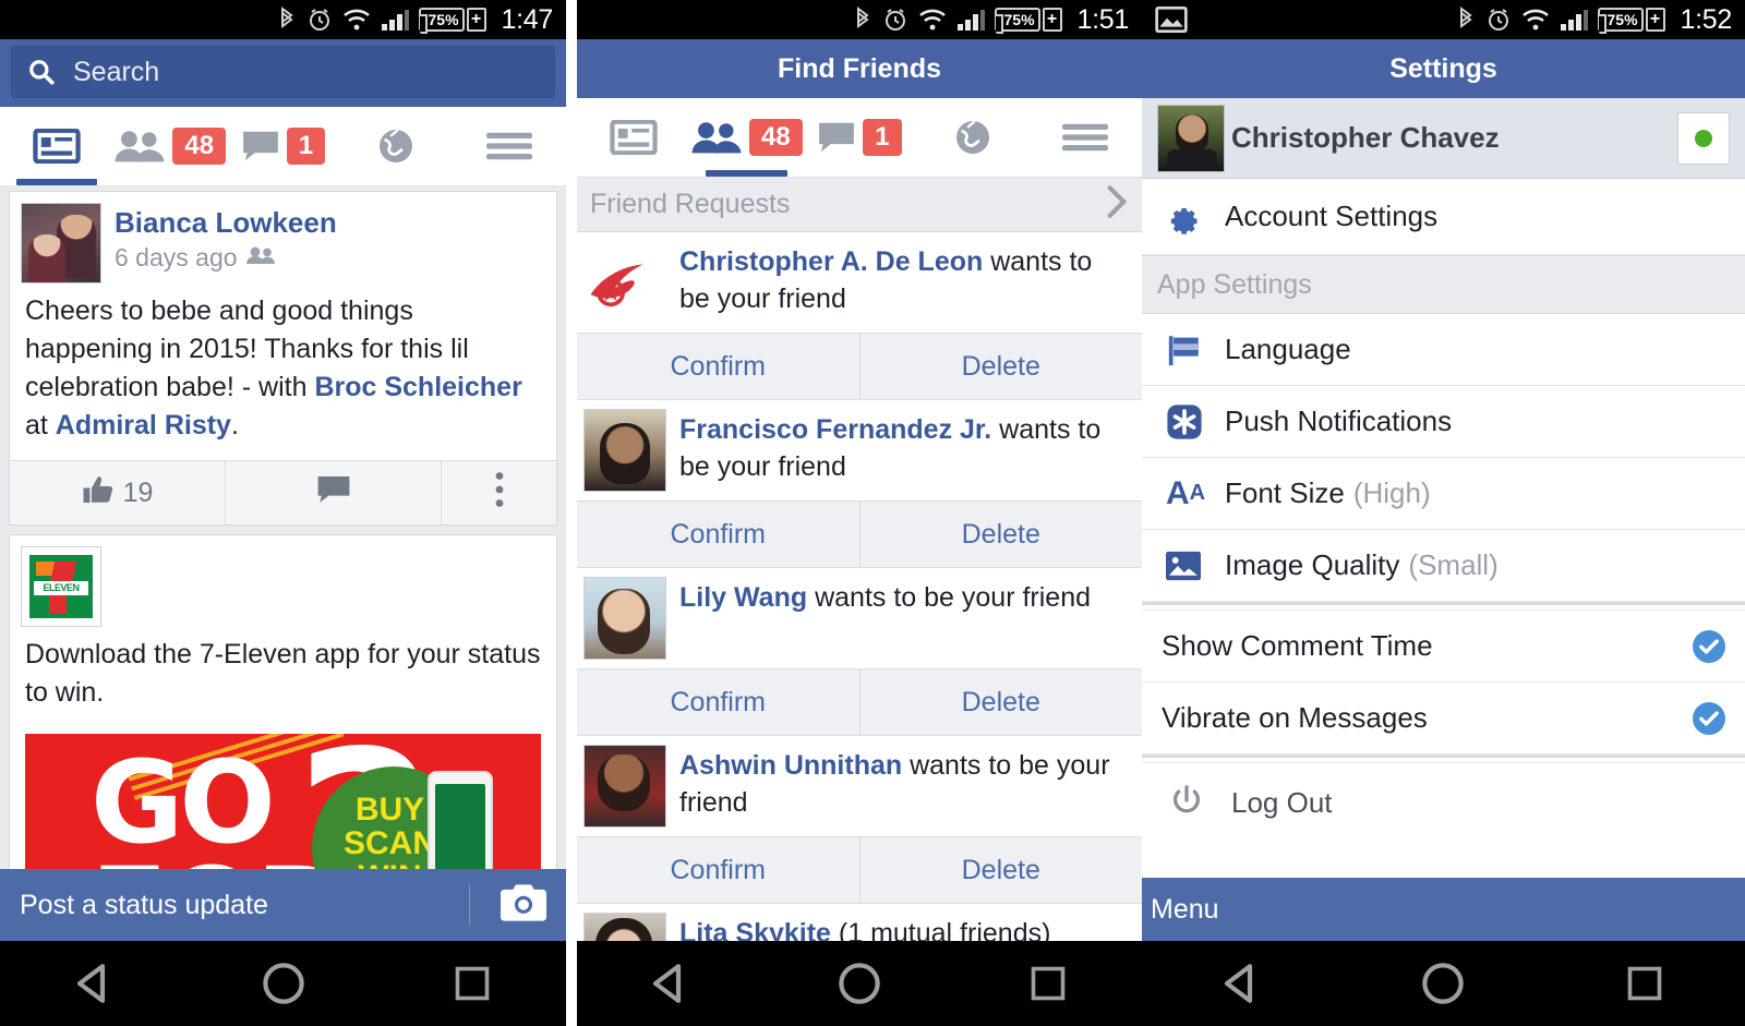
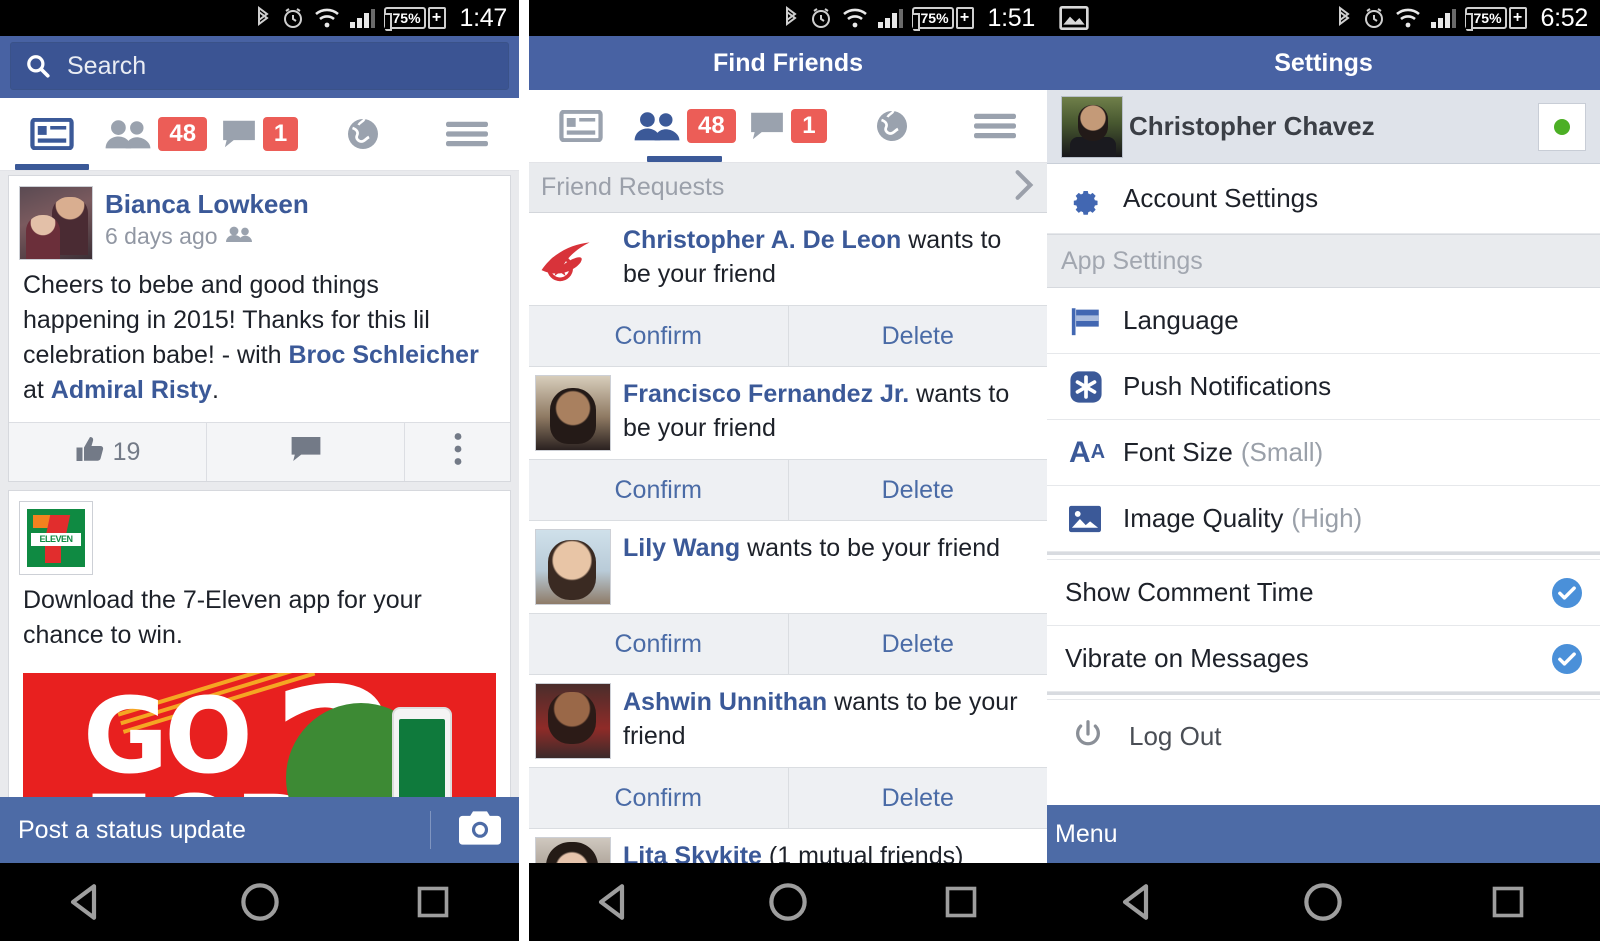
  75%
  +
  1:47
  Search
  48
  1
  Bianca Lowkeen
  6 days ago
  Cheers to bebe and good things happening in 2015! Thanks for this lil celebration babe! - with Broc Schleicher at Admiral Risty.
  19
  ELEVEN
- Download the 7-Eleven app for your status to win.
+ Download the 7-Eleven app for your chance to win.
  GO
- BUY
- SCAN
  Post a status update
  75%
  +
  1:51
  Find Friends
  48
  1
  Friend Requests
  Christopher A. De Leon wants to be your friend
  Confirm
  Delete
  Francisco Fernandez Jr. wants to be your friend
  Confirm
  Delete
  Lily Wang wants to be your friend
  Confirm
  Delete
  Ashwin Unnithan wants to be your friend
  Confirm
  Delete
  75%
  +
- 1:52
+ 6:52
  Settings
  Christopher Chavez
  Account Settings
  App Settings
  Language
  Push Notifications
  A
  A
  Font Size
- (High)
+ (Small)
  Image Quality
- (Small)
+ (High)
  Show Comment Time
  Vibrate on Messages
  Log Out
  Menu
